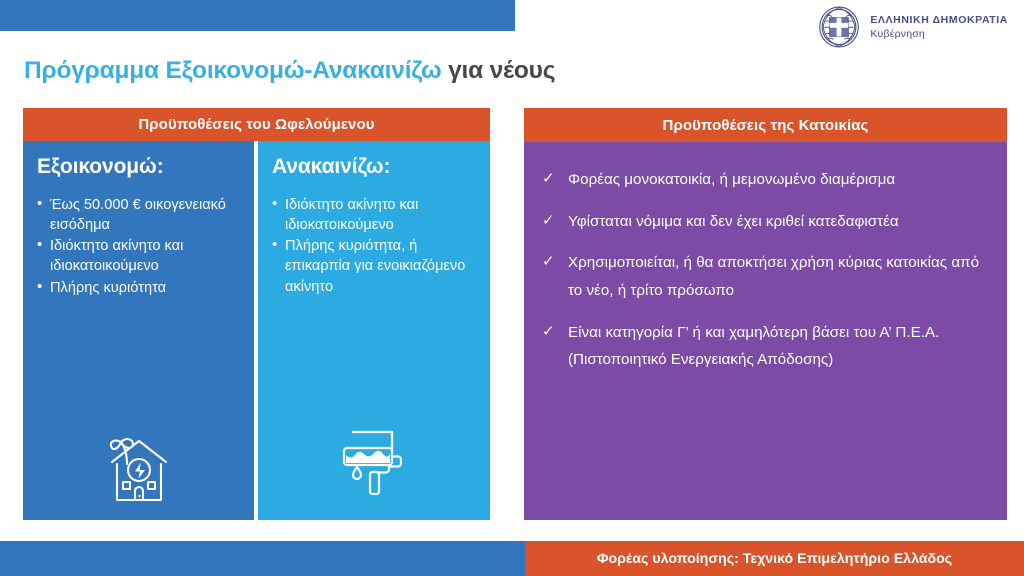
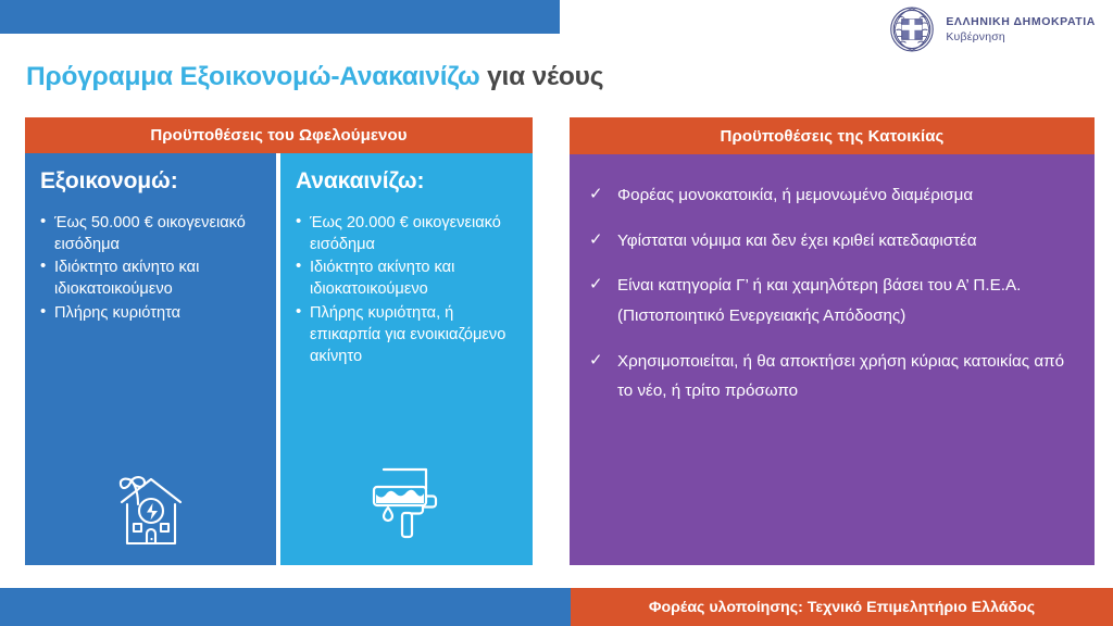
  ΕΛΛΗΝΙΚΗ ΔΗΜΟΚΡΑΤΙΑ
  Κυβέρνηση
  Πρόγραμμα Εξοικονομώ-Ανακαινίζω για νέους
  Προϋποθέσεις του Ωφελούμενου
  Εξοικονομώ:
  Έως 50.000 € οικογενειακό εισόδημα
  Ιδιόκτητο ακίνητο και ιδιοκατοικούμενο
  Πλήρης κυριότητα
  Ανακαινίζω:
+ Έως 20.000 € οικογενειακό εισόδημα
  Ιδιόκτητο ακίνητο και ιδιοκατοικούμενο
  Πλήρης κυριότητα, ή επικαρπία για ενοικιαζόμενο ακίνητο
  Προϋποθέσεις της Κατοικίας
  ✓
  Φορέας μονοκατοικία, ή μεμονωμένο διαμέρισμα
  ✓
  Υφίσταται νόμιμα και δεν έχει κριθεί κατεδαφιστέα
  ✓
- Χρησιμοποιείται, ή θα αποκτήσει χρήση κύριας κατοικίας από το νέο, ή τρίτο πρόσωπο
+ Είναι κατηγορία Γ’ ή και χαμηλότερη βάσει του Α’ Π.Ε.Α. (Πιστοποιητικό Ενεργειακής Απόδοσης)
  ✓
- Είναι κατηγορία Γ’ ή και χαμηλότερη βάσει του Α’ Π.Ε.Α. (Πιστοποιητικό Ενεργειακής Απόδοσης)
+ Χρησιμοποιείται, ή θα αποκτήσει χρήση κύριας κατοικίας από το νέο, ή τρίτο πρόσωπο
  Φορέας υλοποίησης: Τεχνικό Επιμελητήριο Ελλάδος
